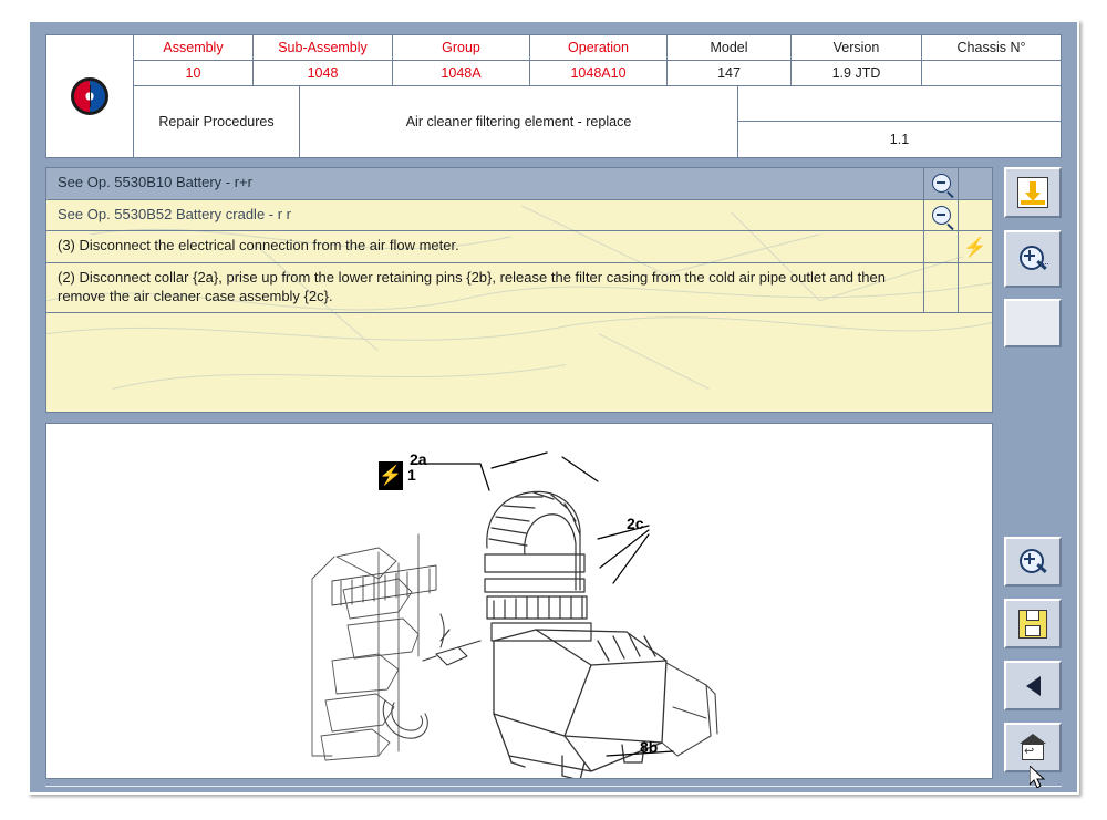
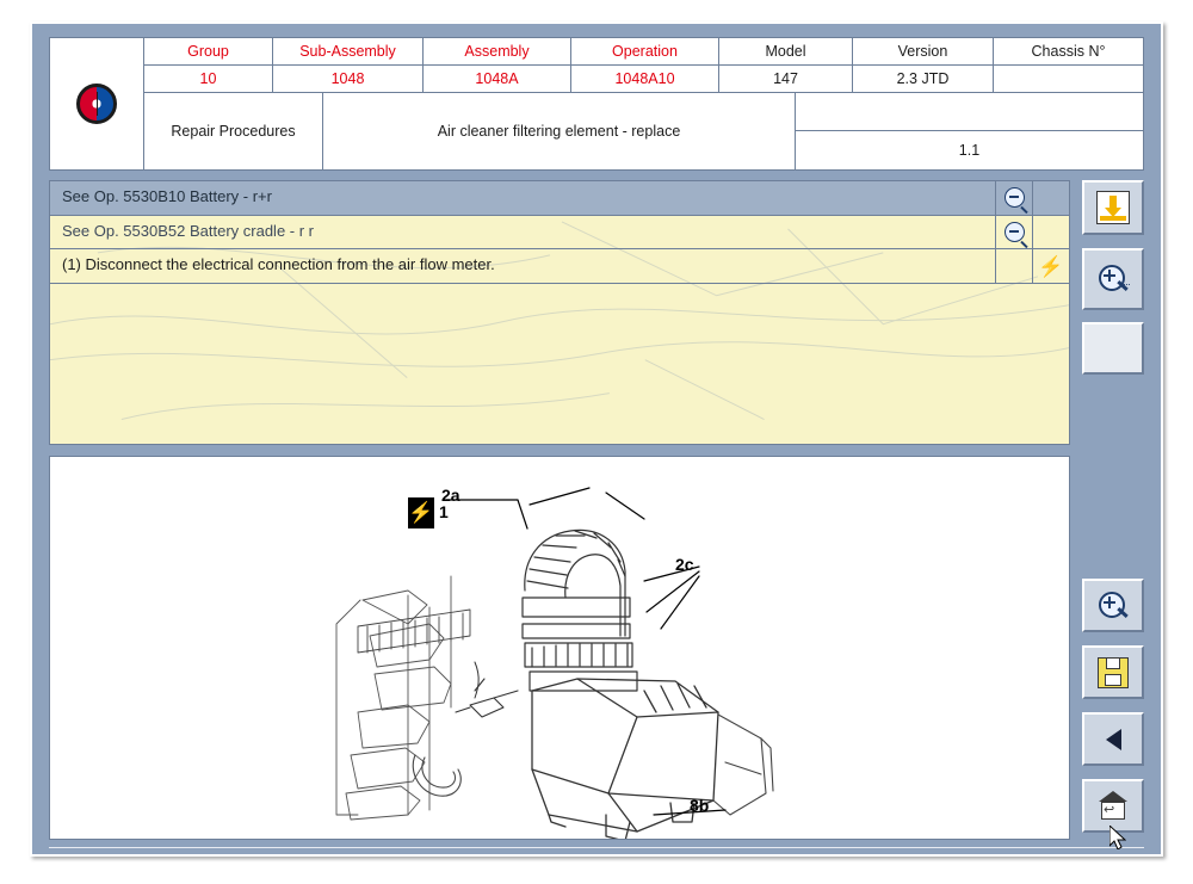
- Assembly
+ Group
  Sub-Assembly
- Group
+ Assembly
  Operation
  Model
  Version
  Chassis N°
  10
  1048
  1048A
  1048A10
  147
- 1.9 JTD
+ 2.3 JTD
  Repair Procedures
  Air cleaner filtering element - replace
  1.1
  See Op. 5530B10 Battery - r+r
  See Op. 5530B52 Battery cradle - r r
- (3) Disconnect the electrical connection from the air flow meter.
+ (1) Disconnect the electrical connection from the air flow meter.
  ⚡
- (2) Disconnect collar {2a}, prise up from the lower retaining pins {2b}, release the filter casing from the cold air pipe outlet and then remove the air cleaner case assembly {2c}.
  2a
  ⚡
  1
  2c
  8b
  ···
  ↩
